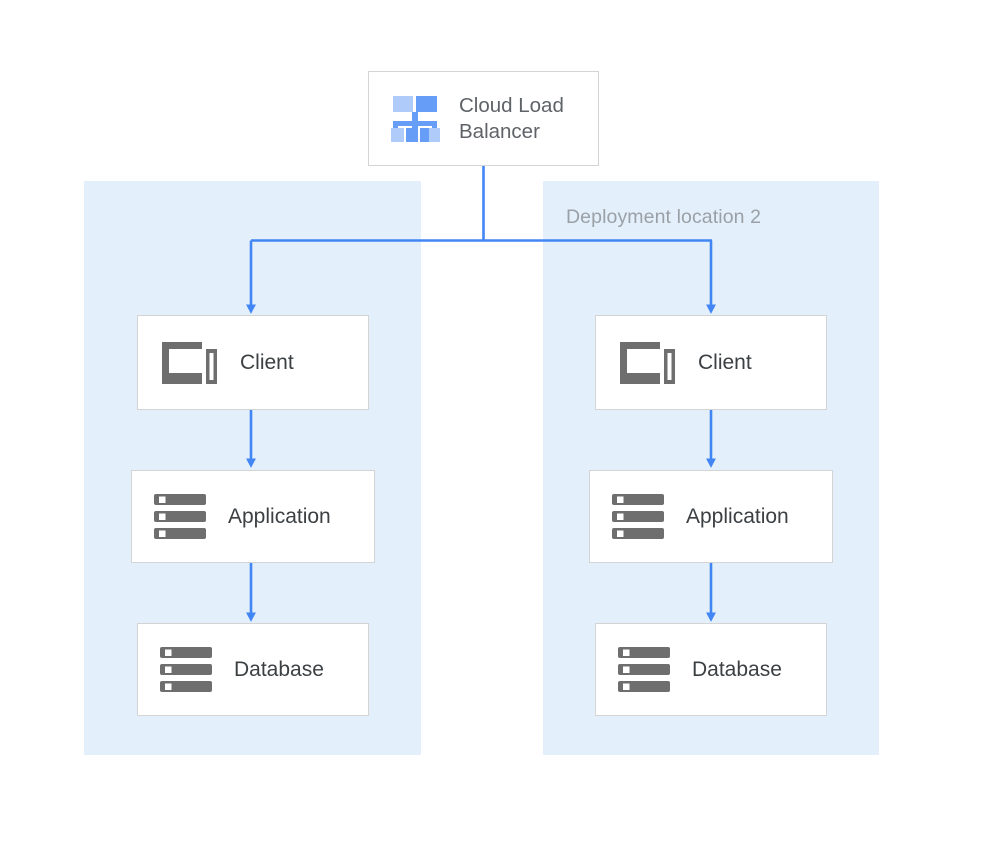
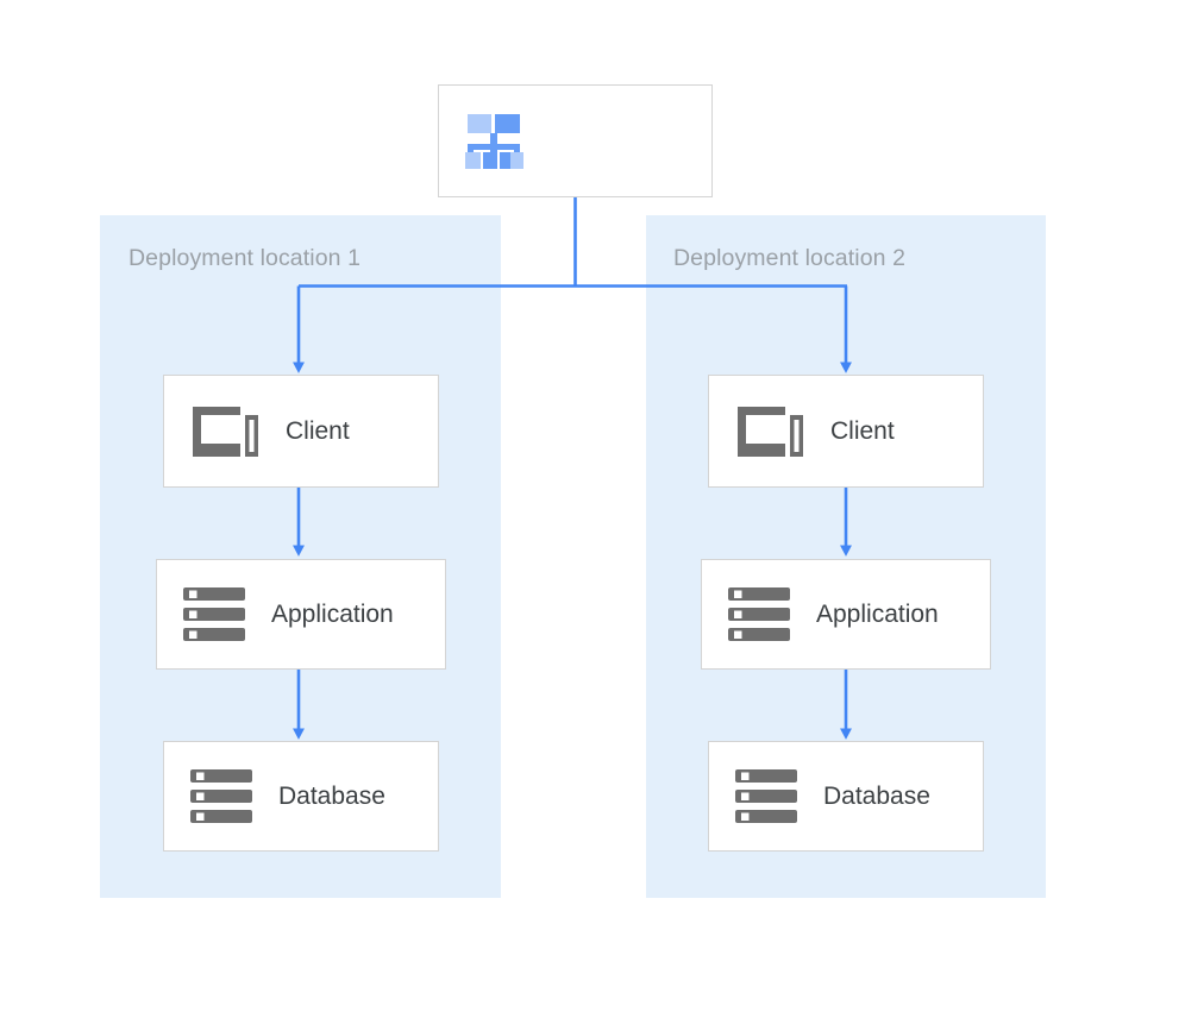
+ Deployment location 1
  Deployment location 2
- Cloud Load Balancer
  Client
  Application
  Database
  Client
  Application
  Database
